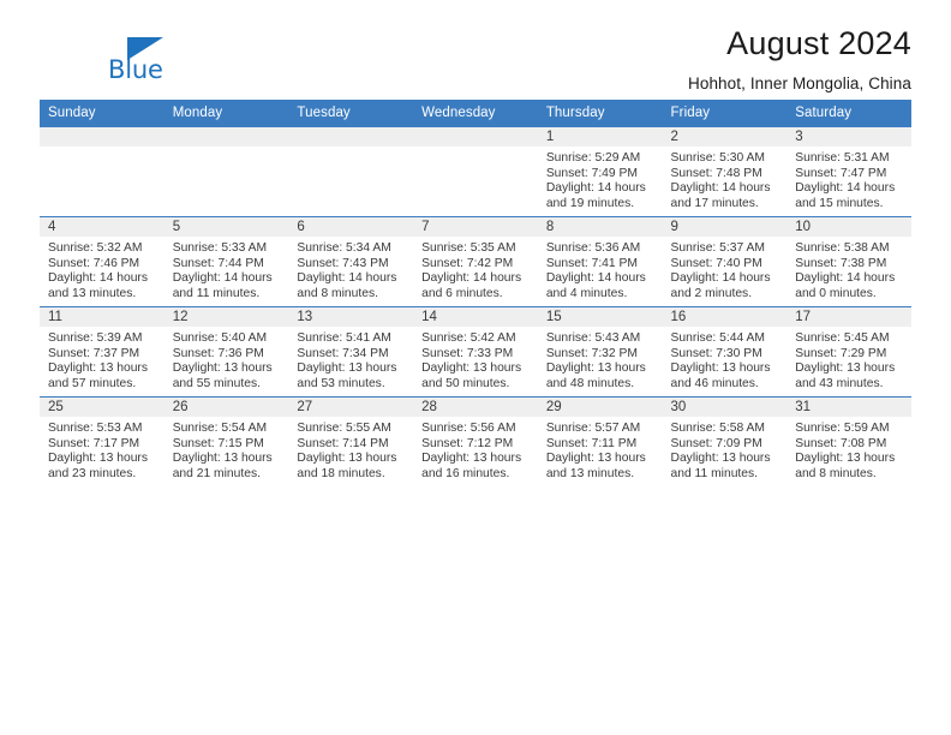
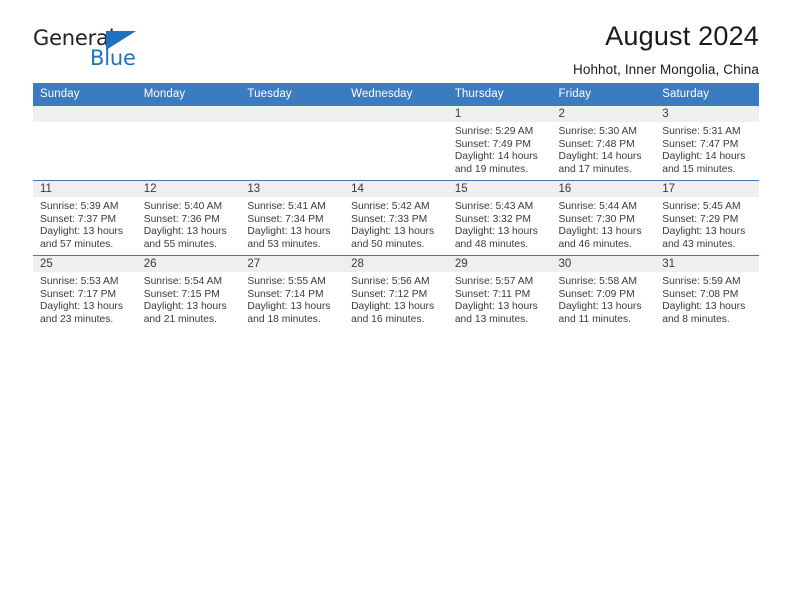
+ General
  Blue
  August 2024
  Hohhot, Inner Mongolia, China
  Sunday	Monday	Tuesday	Wednesday	Thursday	Friday	Saturday
  				1Sunrise: 5:29 AMSunset: 7:49 PMDaylight: 14 hoursand 19 minutes.	2Sunrise: 5:30 AMSunset: 7:48 PMDaylight: 14 hoursand 17 minutes.	3Sunrise: 5:31 AMSunset: 7:47 PMDaylight: 14 hoursand 15 minutes.
- 4Sunrise: 5:32 AMSunset: 7:46 PMDaylight: 14 hoursand 13 minutes.	5Sunrise: 5:33 AMSunset: 7:44 PMDaylight: 14 hoursand 11 minutes.	6Sunrise: 5:34 AMSunset: 7:43 PMDaylight: 14 hoursand 8 minutes.	7Sunrise: 5:35 AMSunset: 7:42 PMDaylight: 14 hoursand 6 minutes.	8Sunrise: 5:36 AMSunset: 7:41 PMDaylight: 14 hoursand 4 minutes.	9Sunrise: 5:37 AMSunset: 7:40 PMDaylight: 14 hoursand 2 minutes.	10Sunrise: 5:38 AMSunset: 7:38 PMDaylight: 14 hoursand 0 minutes.
- 11Sunrise: 5:39 AMSunset: 7:37 PMDaylight: 13 hoursand 57 minutes.	12Sunrise: 5:40 AMSunset: 7:36 PMDaylight: 13 hoursand 55 minutes.	13Sunrise: 5:41 AMSunset: 7:34 PMDaylight: 13 hoursand 53 minutes.	14Sunrise: 5:42 AMSunset: 7:33 PMDaylight: 13 hoursand 50 minutes.	15Sunrise: 5:43 AMSunset: 7:32 PMDaylight: 13 hoursand 48 minutes.	16Sunrise: 5:44 AMSunset: 7:30 PMDaylight: 13 hoursand 46 minutes.	17Sunrise: 5:45 AMSunset: 7:29 PMDaylight: 13 hoursand 43 minutes.
+ 11Sunrise: 5:39 AMSunset: 7:37 PMDaylight: 13 hoursand 57 minutes.	12Sunrise: 5:40 AMSunset: 7:36 PMDaylight: 13 hoursand 55 minutes.	13Sunrise: 5:41 AMSunset: 7:34 PMDaylight: 13 hoursand 53 minutes.	14Sunrise: 5:42 AMSunset: 7:33 PMDaylight: 13 hoursand 50 minutes.	15Sunrise: 5:43 AMSunset: 3:32 PMDaylight: 13 hoursand 48 minutes.	16Sunrise: 5:44 AMSunset: 7:30 PMDaylight: 13 hoursand 46 minutes.	17Sunrise: 5:45 AMSunset: 7:29 PMDaylight: 13 hoursand 43 minutes.
  25Sunrise: 5:53 AMSunset: 7:17 PMDaylight: 13 hoursand 23 minutes.	26Sunrise: 5:54 AMSunset: 7:15 PMDaylight: 13 hoursand 21 minutes.	27Sunrise: 5:55 AMSunset: 7:14 PMDaylight: 13 hoursand 18 minutes.	28Sunrise: 5:56 AMSunset: 7:12 PMDaylight: 13 hoursand 16 minutes.	29Sunrise: 5:57 AMSunset: 7:11 PMDaylight: 13 hoursand 13 minutes.	30Sunrise: 5:58 AMSunset: 7:09 PMDaylight: 13 hoursand 11 minutes.	31Sunrise: 5:59 AMSunset: 7:08 PMDaylight: 13 hoursand 8 minutes.
